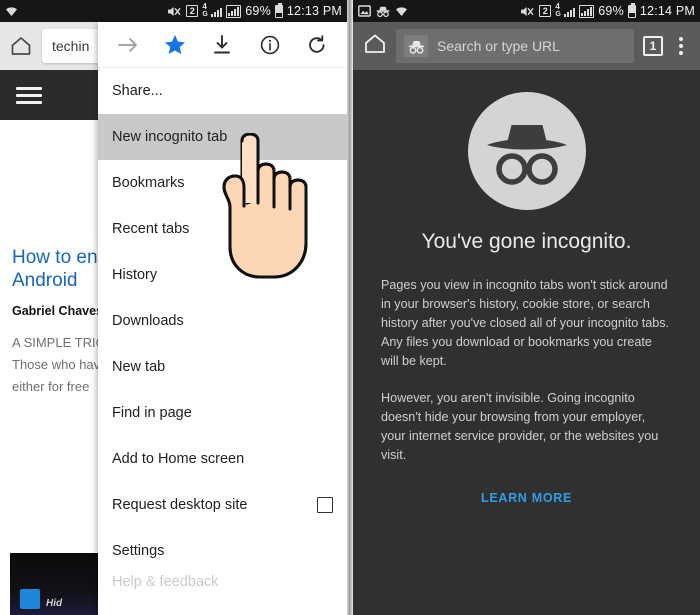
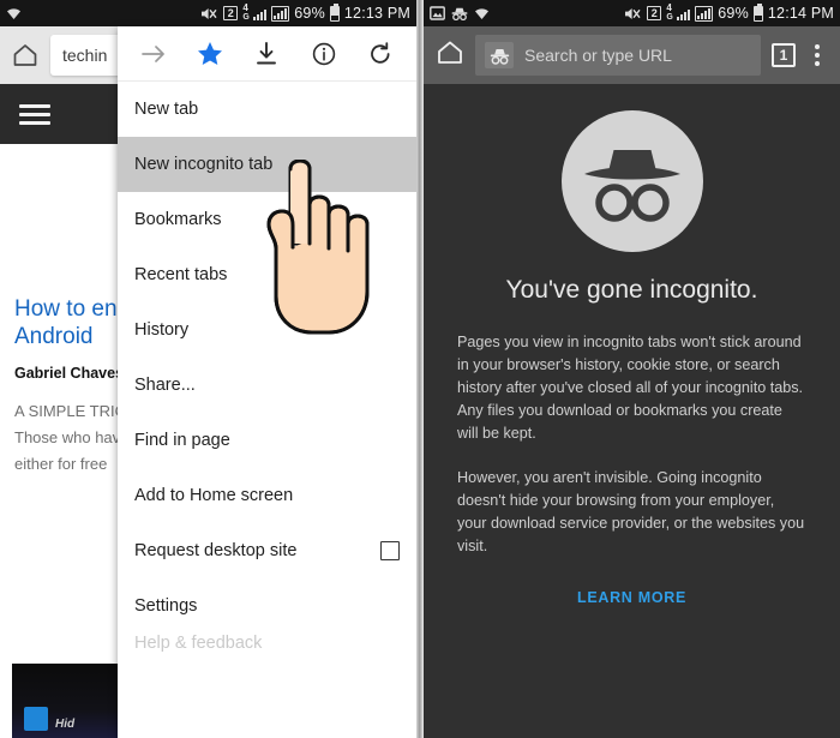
  2
  4
  69%
  12:13 PM
  techin
  How to en
  Android
  Gabriel Chave
  A SIMPLE TRI
  Those who hav
  either for free
  Hid
- Share...
+ New tab
  New incognito tab
  Bookmarks
  Recent tabs
  History
- Downloads
- New tab
+ Share...
  Find in page
  Add to Home screen
  Request desktop site
  Settings
  Help & feedback
  2
  4
  69%
  12:14 PM
  Search or type URL
  1
  You've gone incognito.
  Pages you view in incognito tabs won't stick around in your browser's history, cookie store, or search history after you've closed all of your incognito tabs. Any files you download or bookmarks you create will be kept.
- However, you aren't invisible. Going incognito doesn't hide your browsing from your employer, your internet service provider, or the websites you visit.
+ However, you aren't invisible. Going incognito doesn't hide your browsing from your employer, your download service provider, or the websites you visit.
  LEARN MORE
